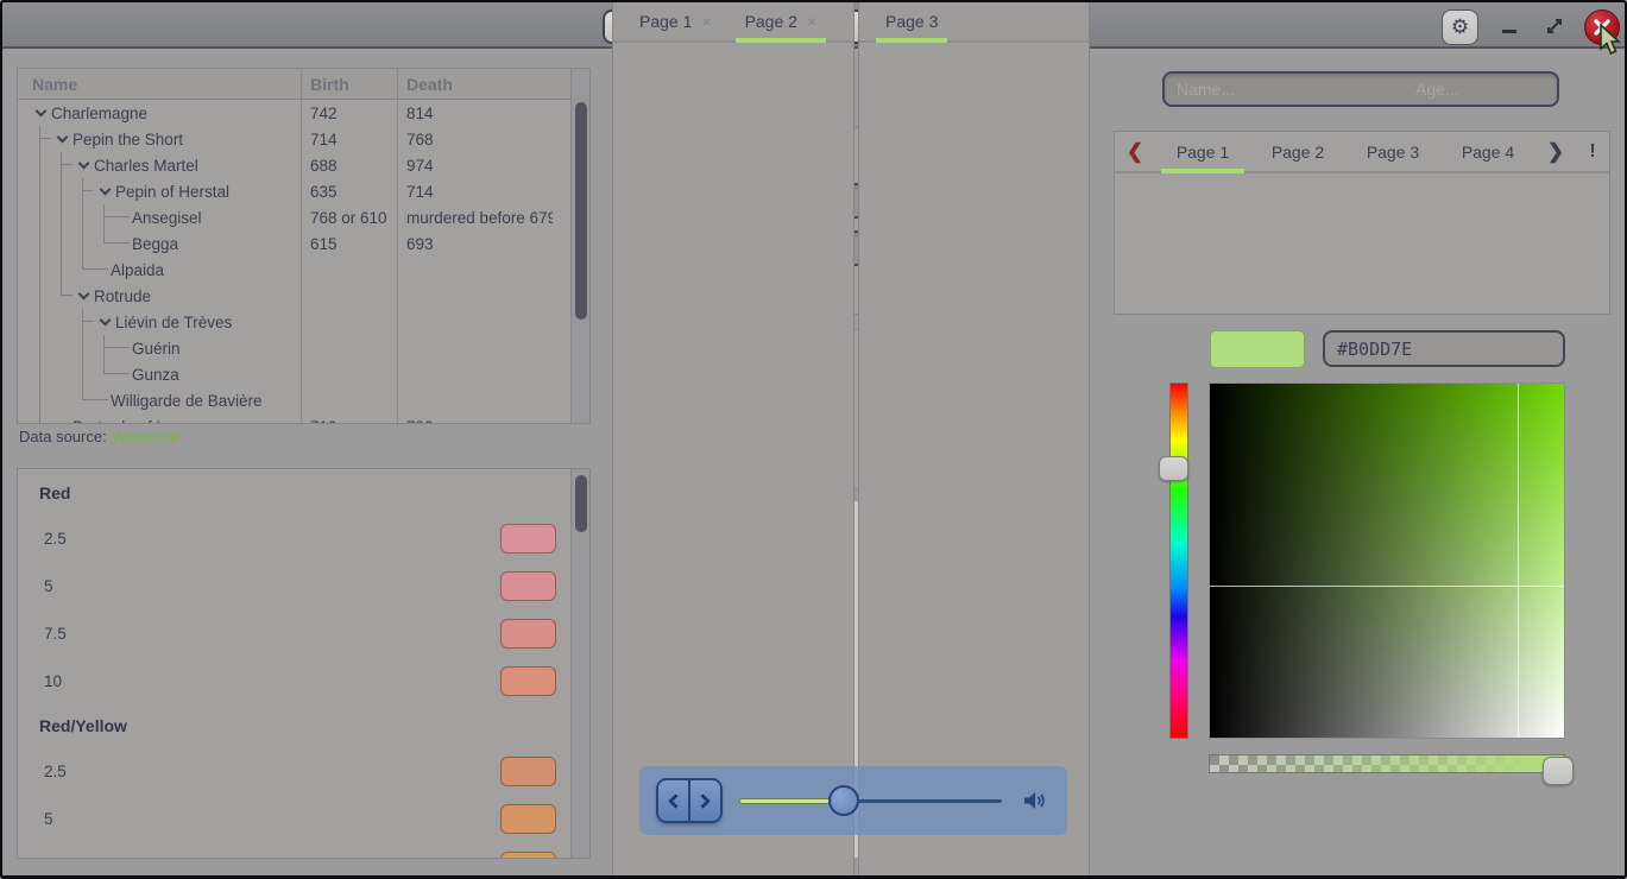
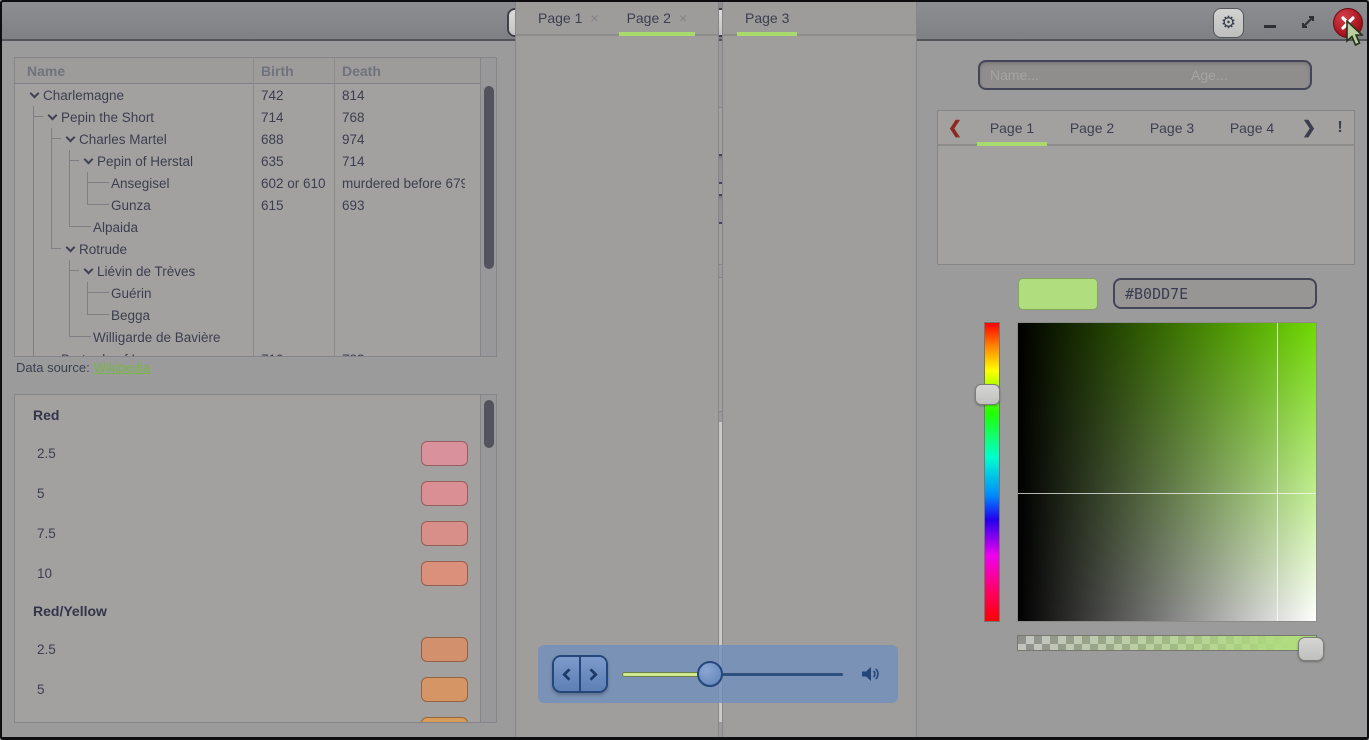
  ⚙
  Name
  Birth
  Death
  Charlemagne
  742
  814
  Pepin the Short
  714
  768
  Charles Martel
  688
  974
  Pepin of Herstal
  635
  714
  Ansegisel
- 768 or 610
+ 602 or 610
  murdered before 679
- Begga
+ Gunza
  615
  693
  Alpaida
  Rotrude
  Liévin de Trèves
  Guérin
- Gunza
+ Begga
  Willigarde de Bavière
  Data source: Wikipedia
  Red
  2.5
  5
  7.5
  10
  Red/Yellow
  2.5
  5
  Page 1
  ×
  Page 2
  ×
  Page 3
  ❮
  Page 1
  Page 2
  Page 3
  Page 4
  ❯
  !
  #B0DD7E
